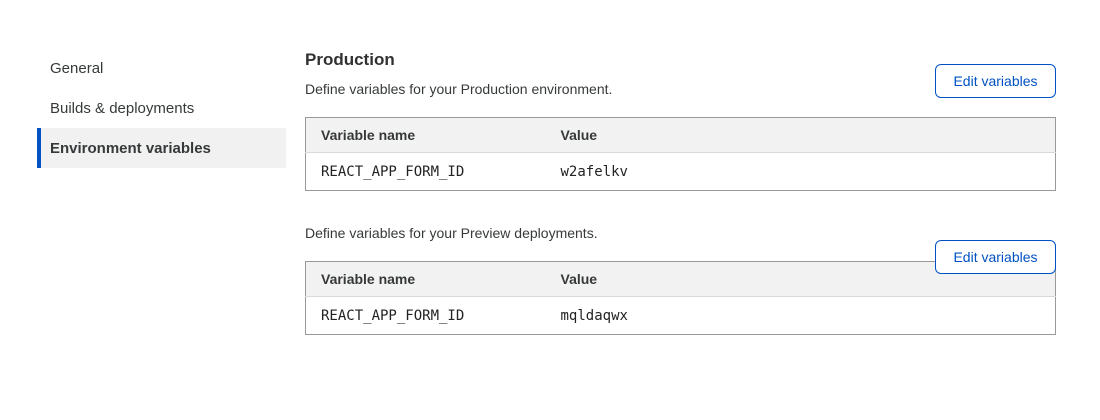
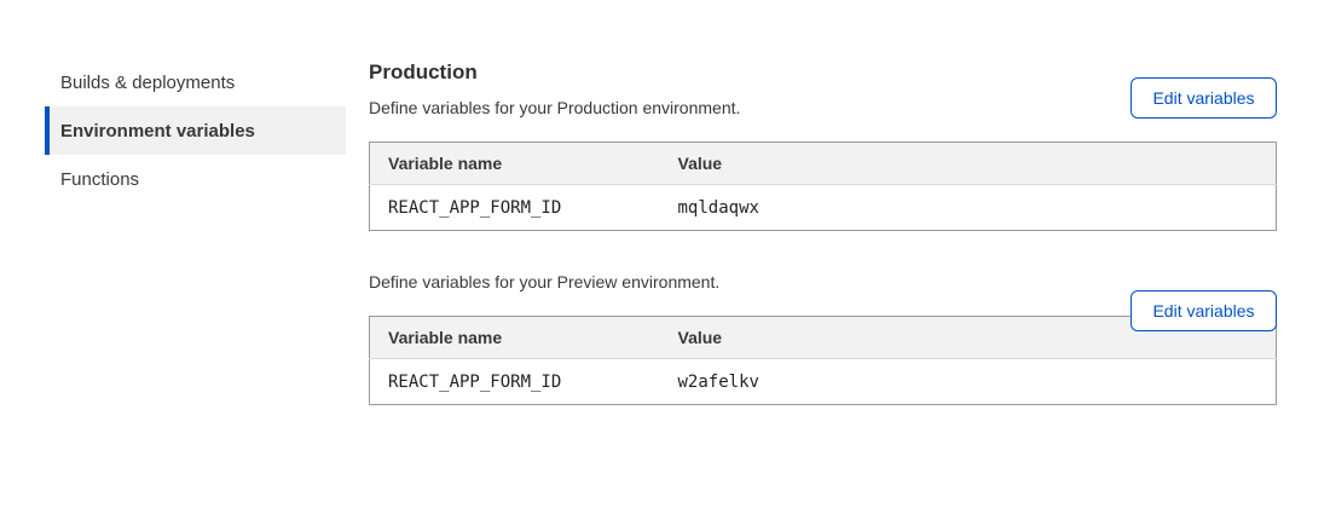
- General
  Builds & deployments
  Environment variables
+ Functions
  Production
  Define variables for your Production environment.
  Edit variables
  Variable name	Value
- REACT_APP_FORM_ID	w2afelkv
+ REACT_APP_FORM_ID	mqldaqwx
- Define variables for your Preview deployments.
+ Define variables for your Preview environment.
  Edit variables
  Variable name	Value
- REACT_APP_FORM_ID	mqldaqwx
+ REACT_APP_FORM_ID	w2afelkv
